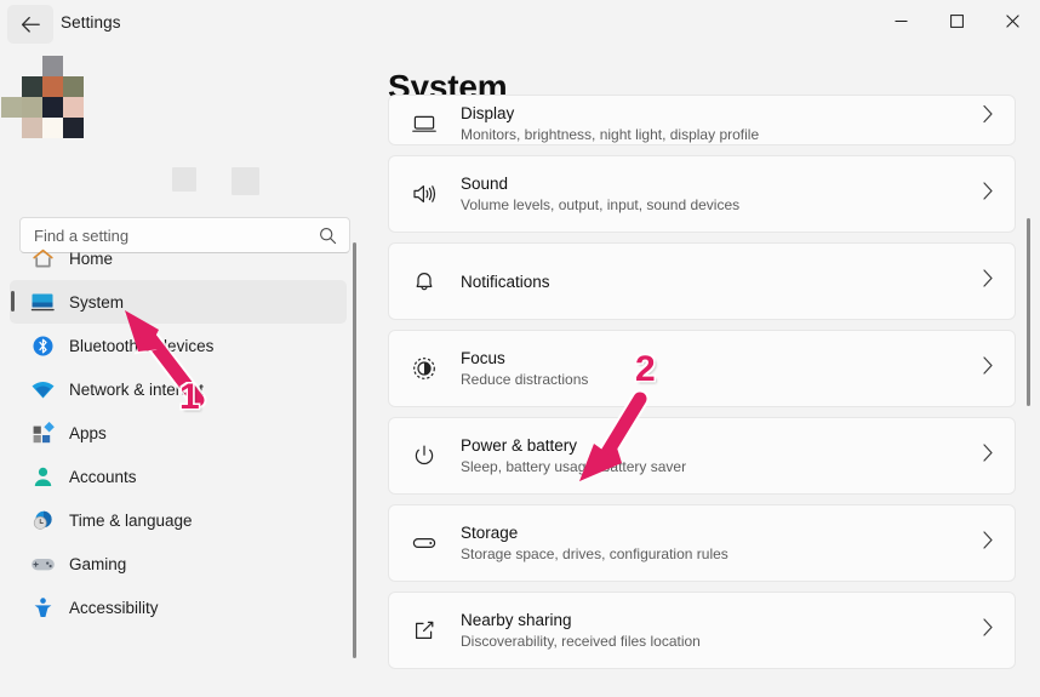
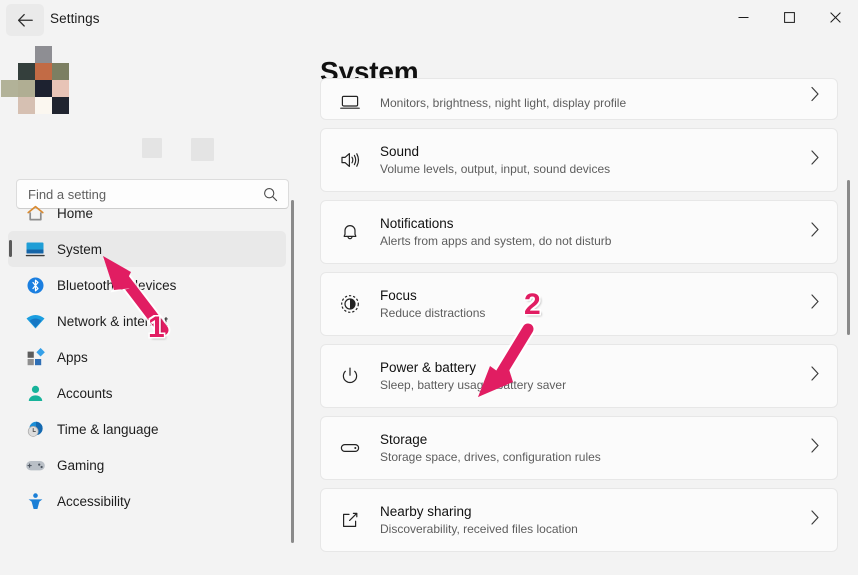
  Settings
  Find a setting
  Home
  System
  Bluetoothevices
  Network & intert
  Apps
  Accounts
  Time & language
  Gaming
  Accessibility
  System
- Display
  Monitors, brightness, night light, display profile
  Sound
  Volume levels, output, input, sound devices
  Notifications
+ Alerts from apps and system, do not disturb
  Focus
  Reduce distractions
  Power & battery
  Sleep, battery usagattery saver
  Storage
  Storage space, drives, configuration rules
  Nearby sharing
  Discoverability, received files location
  1
  2
